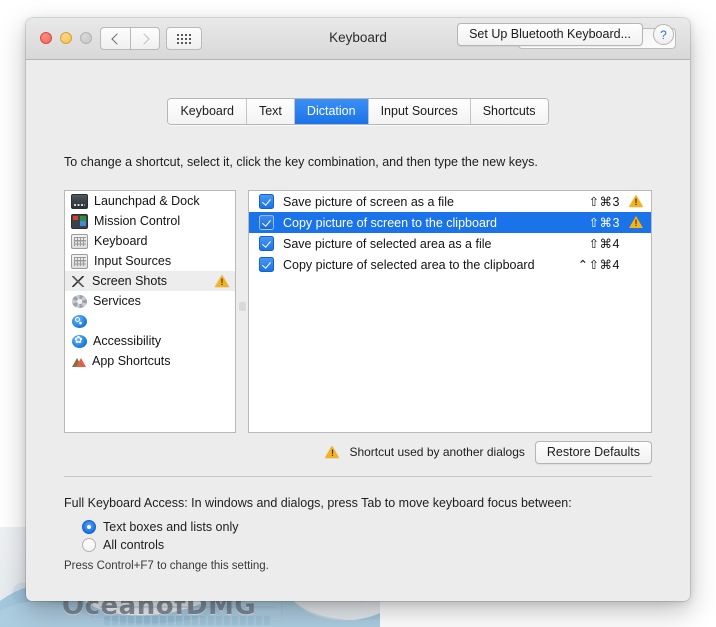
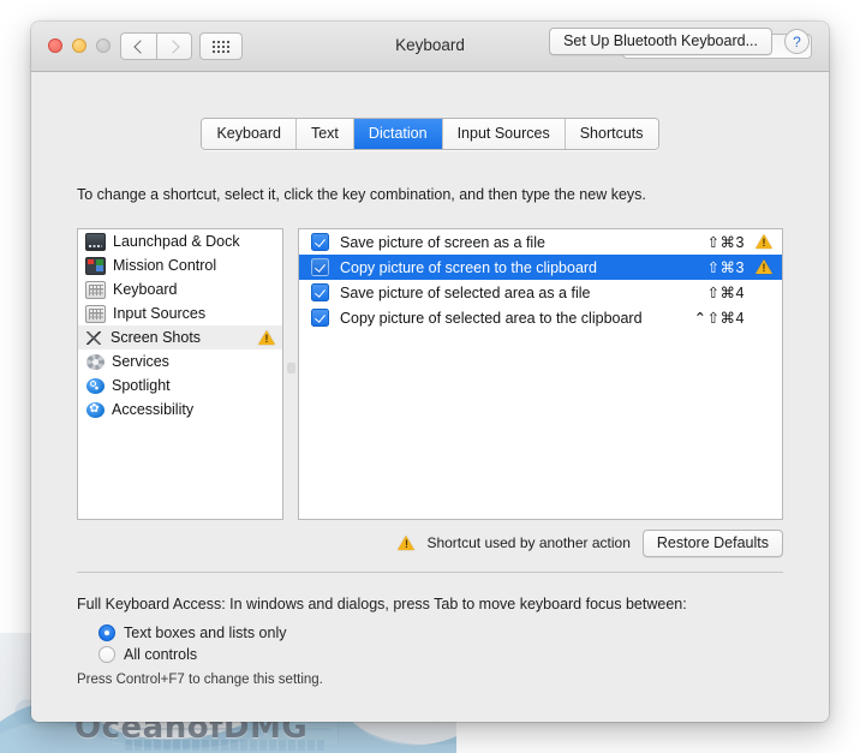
  OceanofDMG
  Keyboard
  Keyboard
  Text
  Dictation
  Input Sources
  Shortcuts
  To change a shortcut, select it, click the key combination, and then type the new keys.
  Launchpad & Dock
  Mission Control
  Keyboard
  Input Sources
  Screen Shots
  Services
+ Spotlight
  Accessibility
- App Shortcuts
  Save picture of screen as a file
  ⇧⌘3
  Copy picture of screen to the clipboard
  ⇧⌘3
  Save picture of selected area as a file
  ⇧⌘4
  Copy picture of selected area to the clipboard
  ⌃⇧⌘4
- Shortcut used by another dialogs
+ Shortcut used by another action
  Restore Defaults
  Full Keyboard Access: In windows and dialogs, press Tab to move keyboard focus between:
  Text boxes and lists only
  All controls
  Press Control+F7 to change this setting.
  Set Up Bluetooth Keyboard...
  ?
